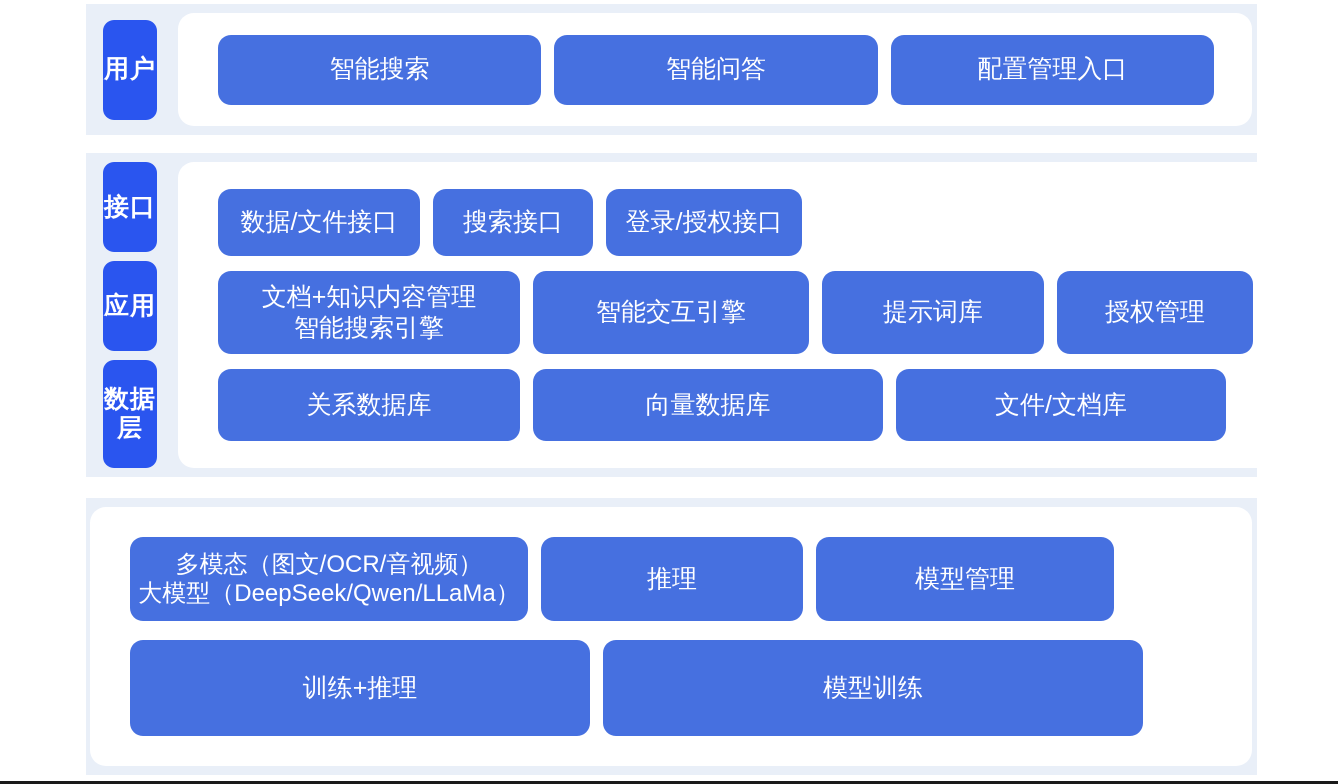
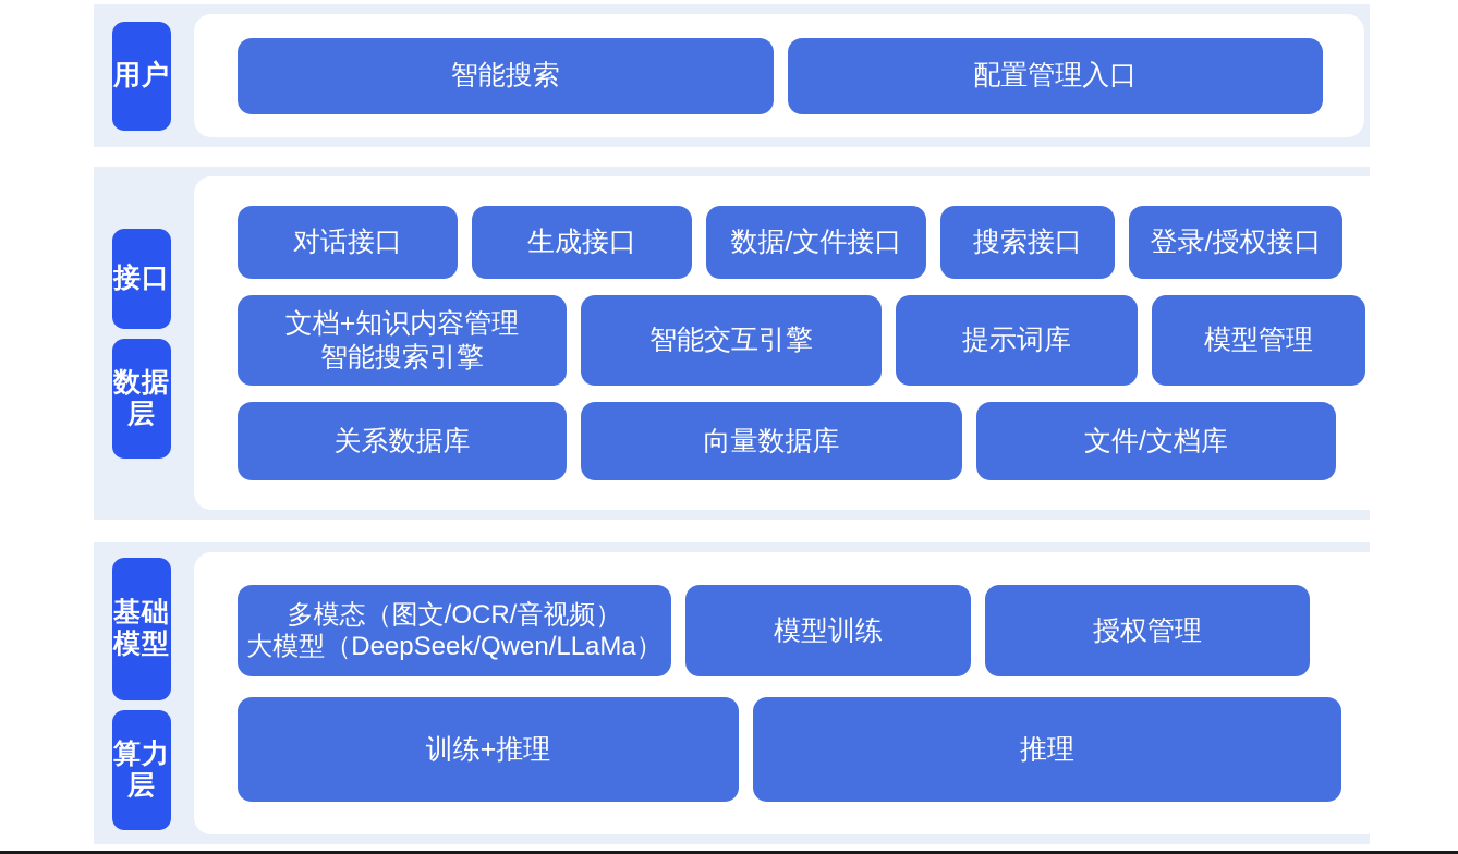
  用户
  智能搜索
- 智能问答
  配置管理入口
  接口
- 应用
  数据层
+ 对话接口
+ 生成接口
  数据/文件接口
  搜索接口
  登录/授权接口
  文档+知识内容管理
  智能搜索引擎
  智能交互引擎
  提示词库
- 授权管理
+ 模型管理
  关系数据库
  向量数据库
  文件/文档库
+ 基础模型
+ 算力层
  多模态（图文/OCR/音视频）
  大模型（DeepSeek/Qwen/LLaMa）
- 推理
+ 模型训练
- 模型管理
+ 授权管理
  训练+推理
- 模型训练
+ 推理
